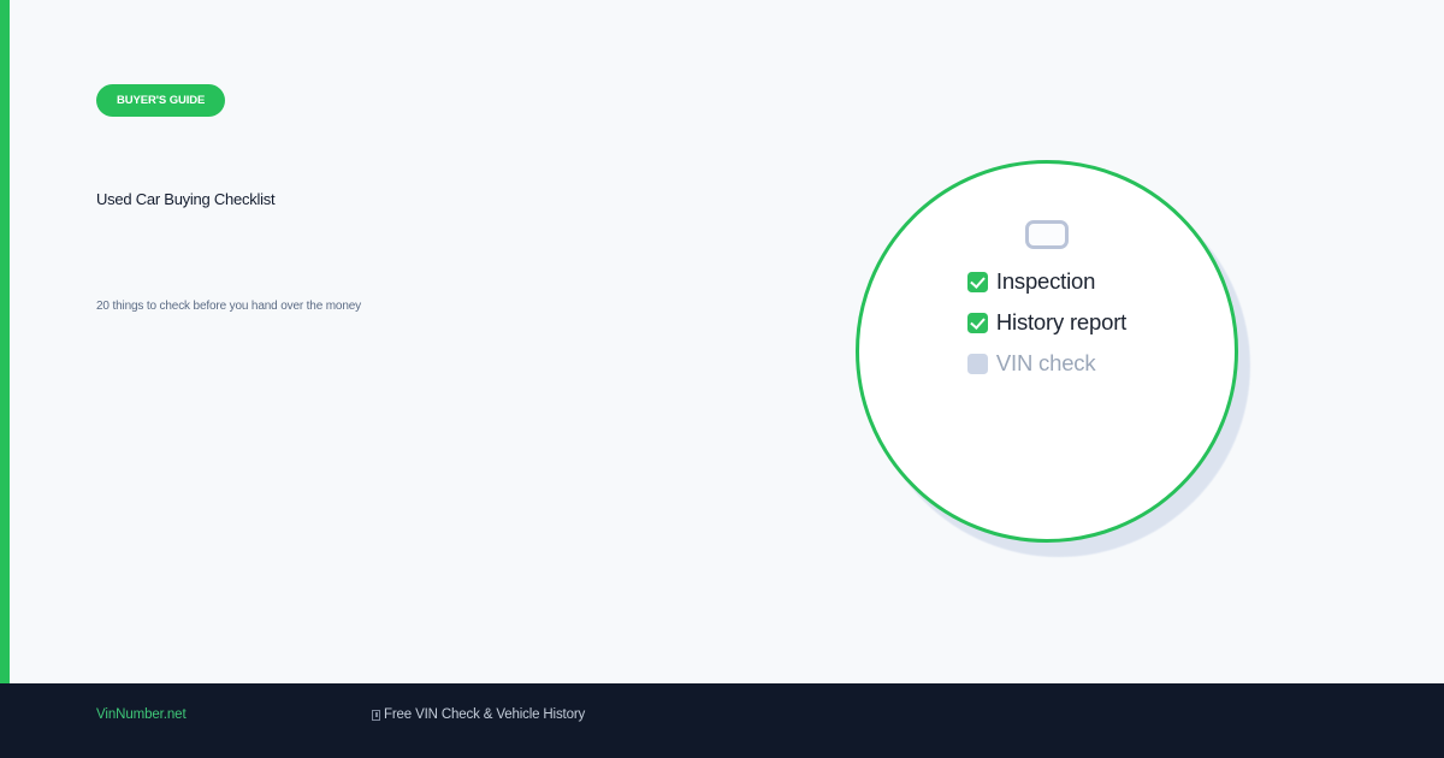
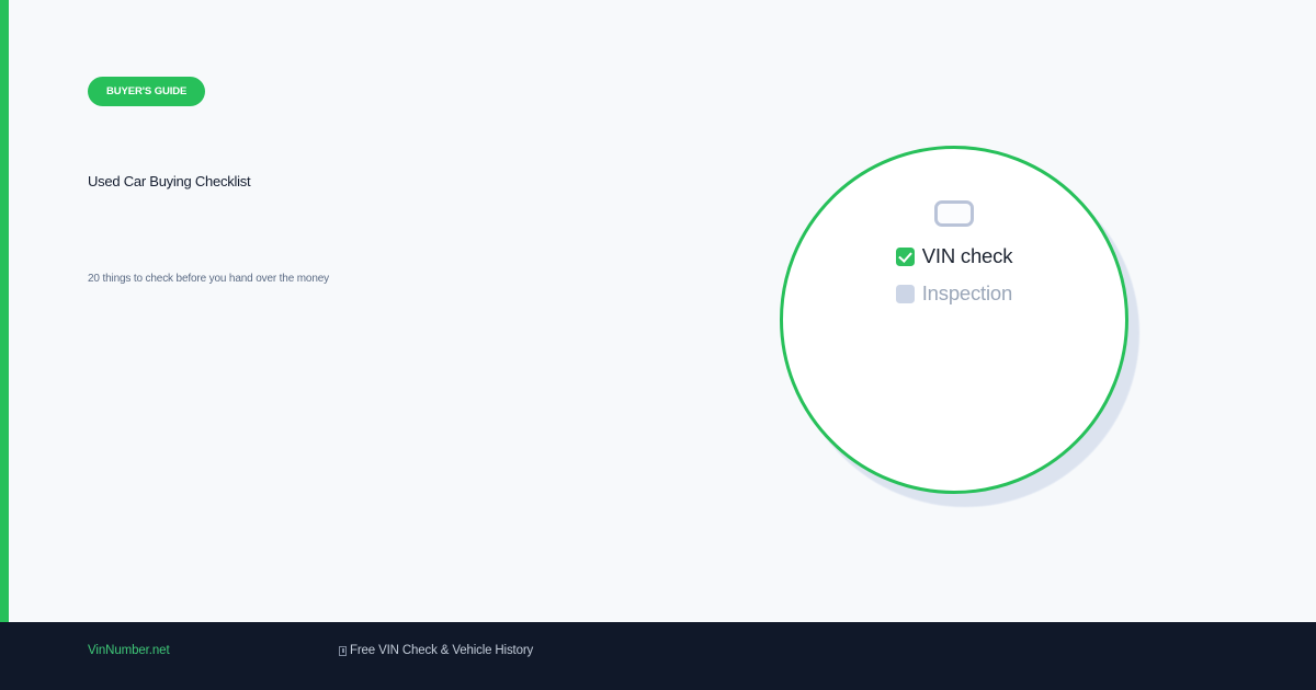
  BUYER'S GUIDE
  Used Car Buying Checklist
  20 things to check before you hand over the money
- Inspection
+ VIN check
- History report
- VIN check
+ Inspection
  VinNumber.net
  Free VIN Check & Vehicle History
